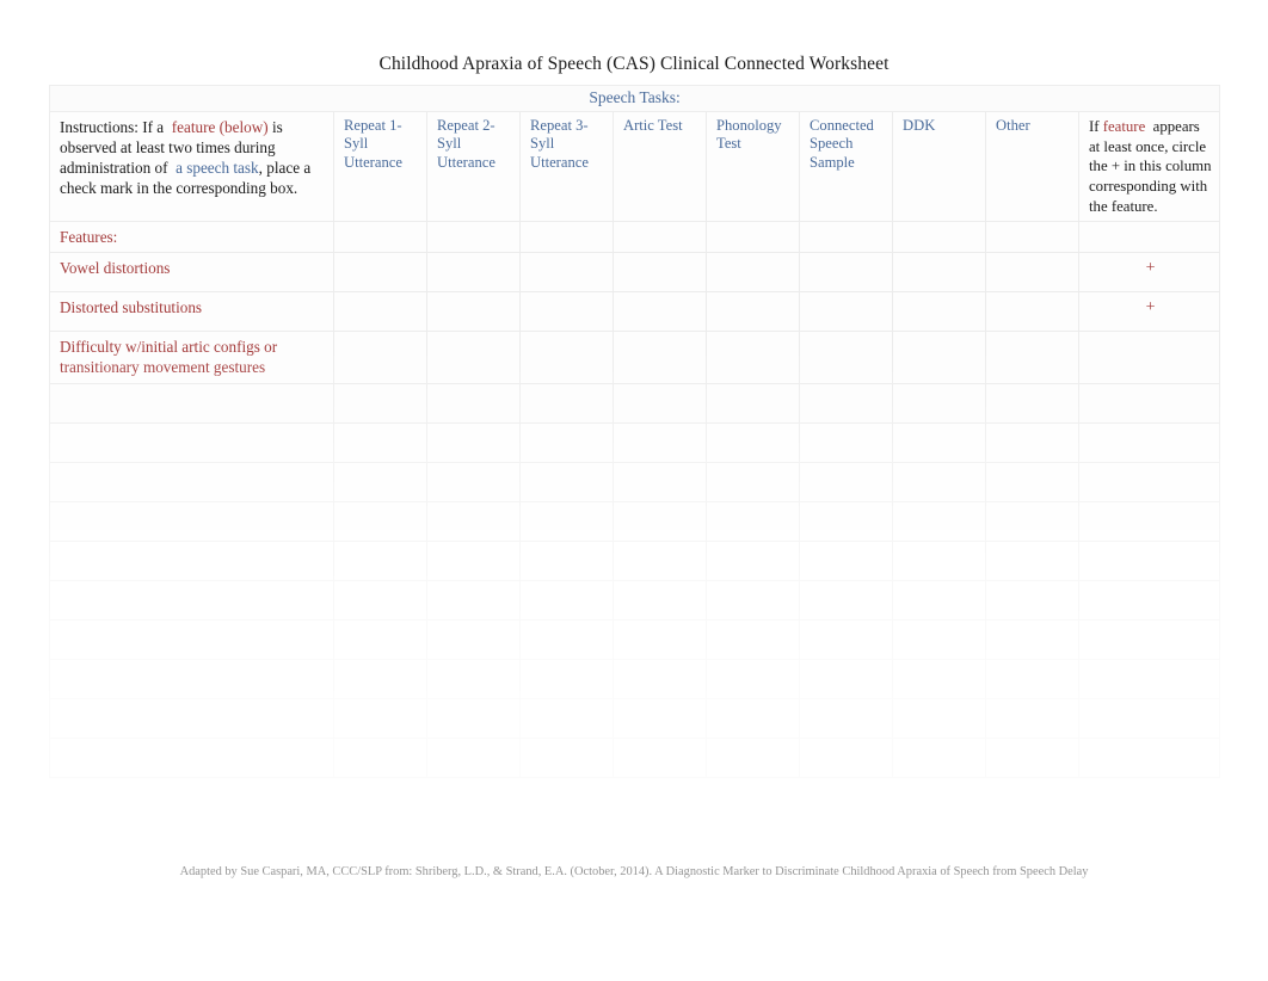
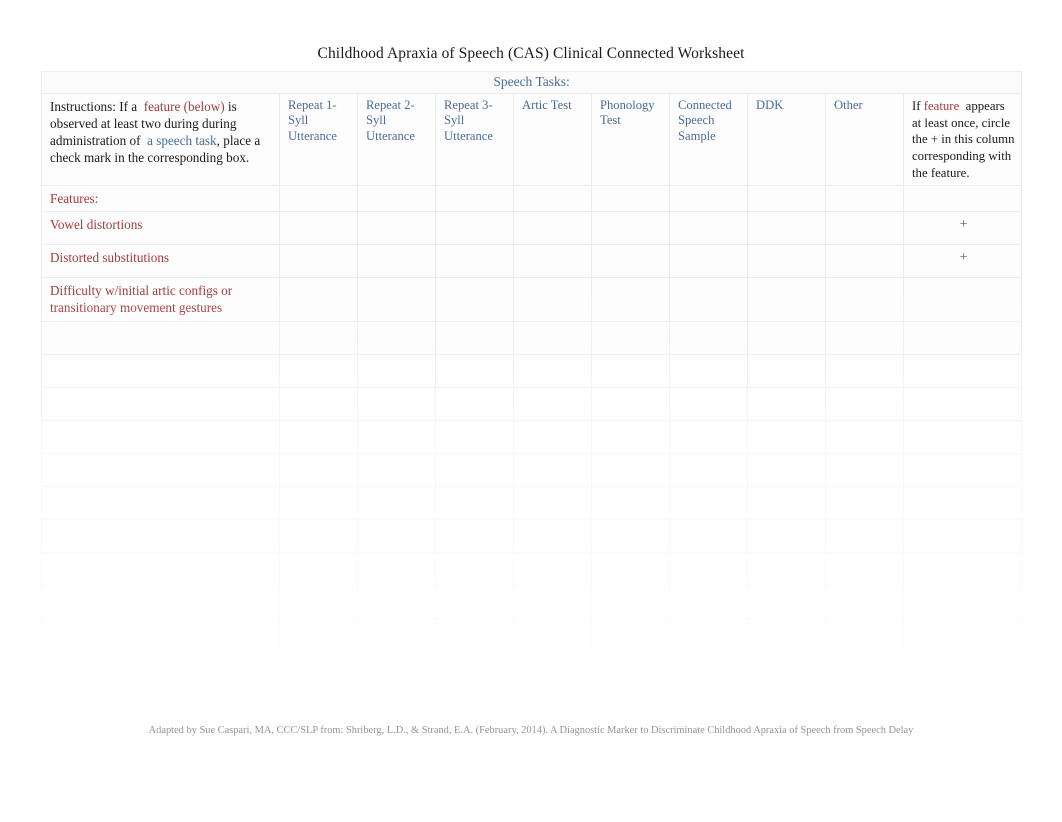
  Childhood Apraxia of Speech (CAS) Clinical Connected Worksheet
  Speech Tasks:
- Instructions: If a feature (below) is observed at least two times during administration of a speech task, place a check mark in the corresponding box.	Repeat 1-Syll Utterance	Repeat 2-Syll Utterance	Repeat 3- Syll Utterance	Artic Test	Phonology Test	Connected Speech Sample	DDK	Other	If feature appears at least once, circle the + in this column corresponding with the feature.
+ Instructions: If a feature (below) is observed at least two during during administration of a speech task, place a check mark in the corresponding box.	Repeat 1-Syll Utterance	Repeat 2-Syll Utterance	Repeat 3- Syll Utterance	Artic Test	Phonology Test	Connected Speech Sample	DDK	Other	If feature appears at least once, circle the + in this column corresponding with the feature.
  Features:
  Vowel distortions									+
  Distorted substitutions									+
- Adapted by Sue Caspari, MA, CCC/SLP from: Shriberg, L.D., & Strand, E.A. (October, 2014). A Diagnostic Marker to Discriminate Childhood Apraxia of Speech from Speech Delay
+ Adapted by Sue Caspari, MA, CCC/SLP from: Shriberg, L.D., & Strand, E.A. (February, 2014). A Diagnostic Marker to Discriminate Childhood Apraxia of Speech from Speech Delay
